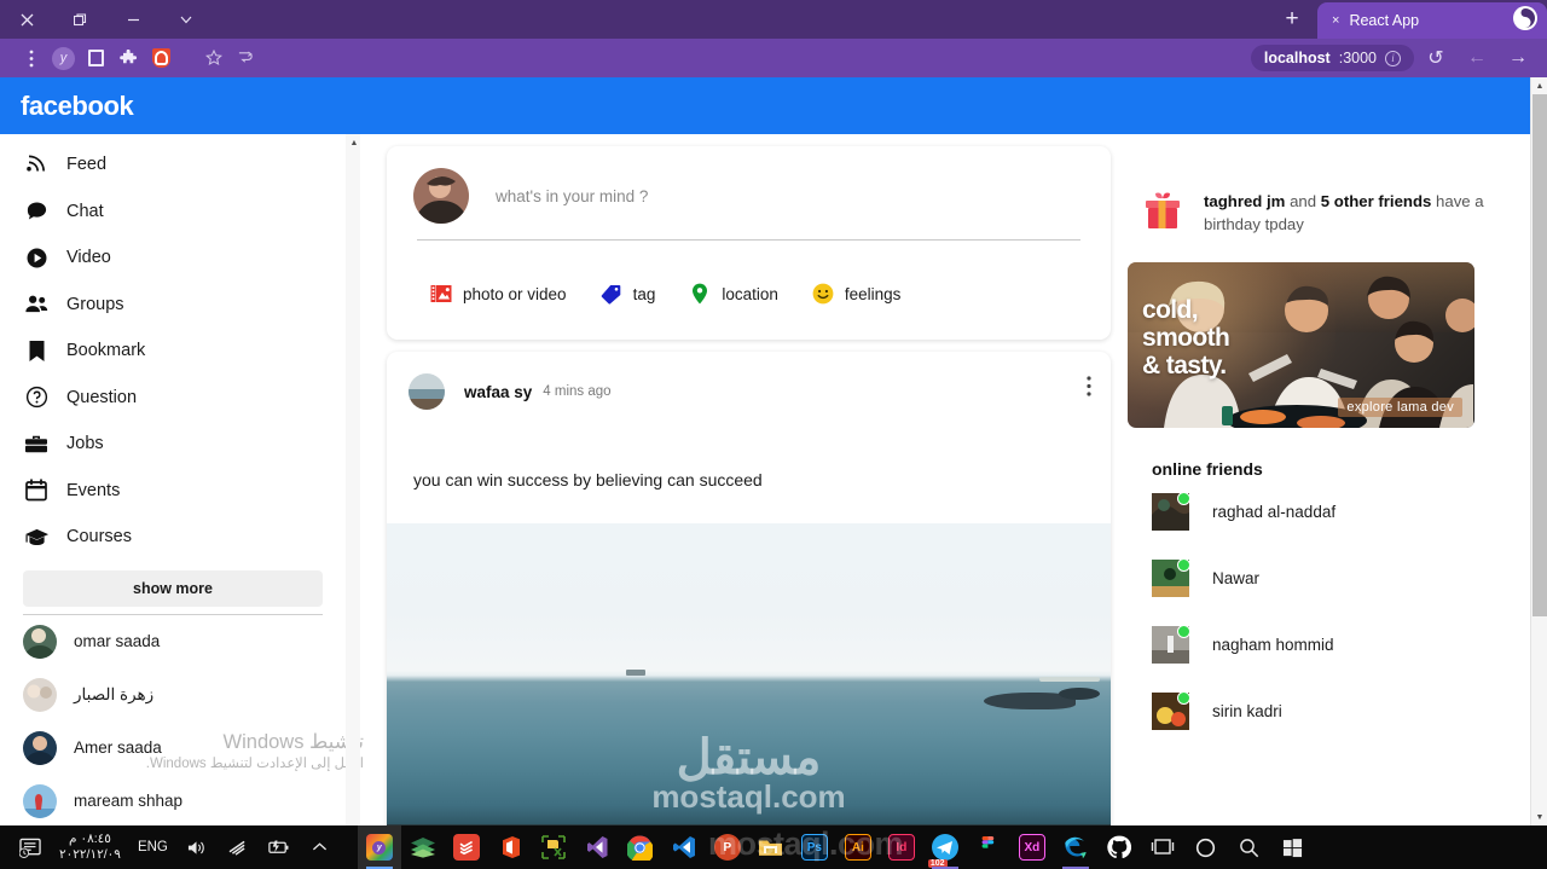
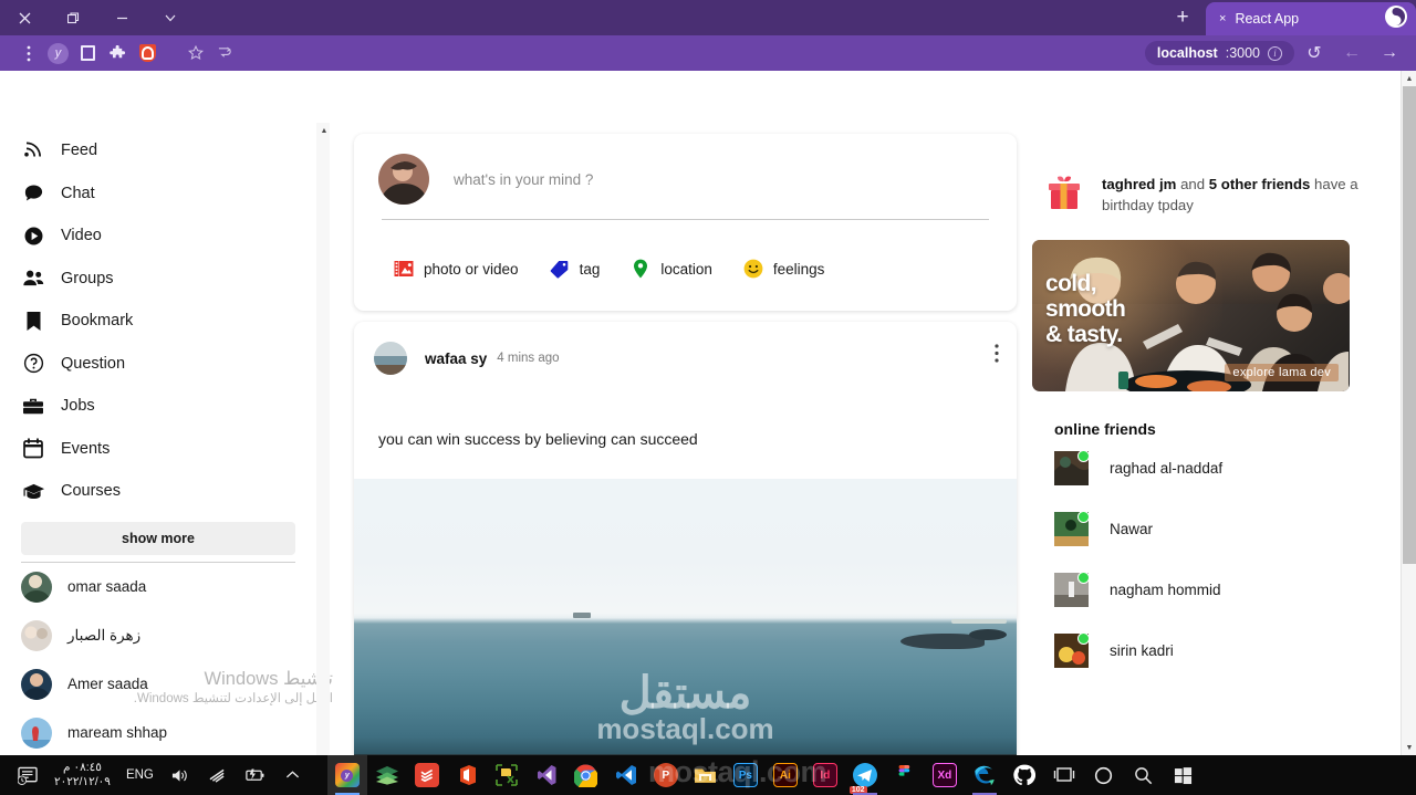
  +
  ×
  React App
  y
  localhost
  :3000
  i
  ↺
  ←
  →
- facebook
  Feed
  Chat
  Video
  Groups
  Bookmark
  Question
  Jobs
  Events
  Courses
  show more
  omar saada
  زهرة الصبار
  Amer saada
  maream shhap
  تشيط Windows
  ال إلى الإعدادت لتنشيط Windows.
  what's in your mind ?
  photo or video
  tag
  location
  feelings
  wafaa sy
  4 mins ago
  you can win success by believing can succeed
  مستقل
  mostaql.com
  taghred jm and 5 other friends have a birthday tpday
  cold,
  smooth
  & tasty.
  explore lama dev
  online friends
  raghad al-naddaf
  Nawar
  nagham hommid
  sirin kadri
  ٠٨:٤٥ م
  ٢٠٢٢/١٢/٠٩
  ENG
  P
  Ps
  Ai
  Id
  Xd
  mostaql.com
